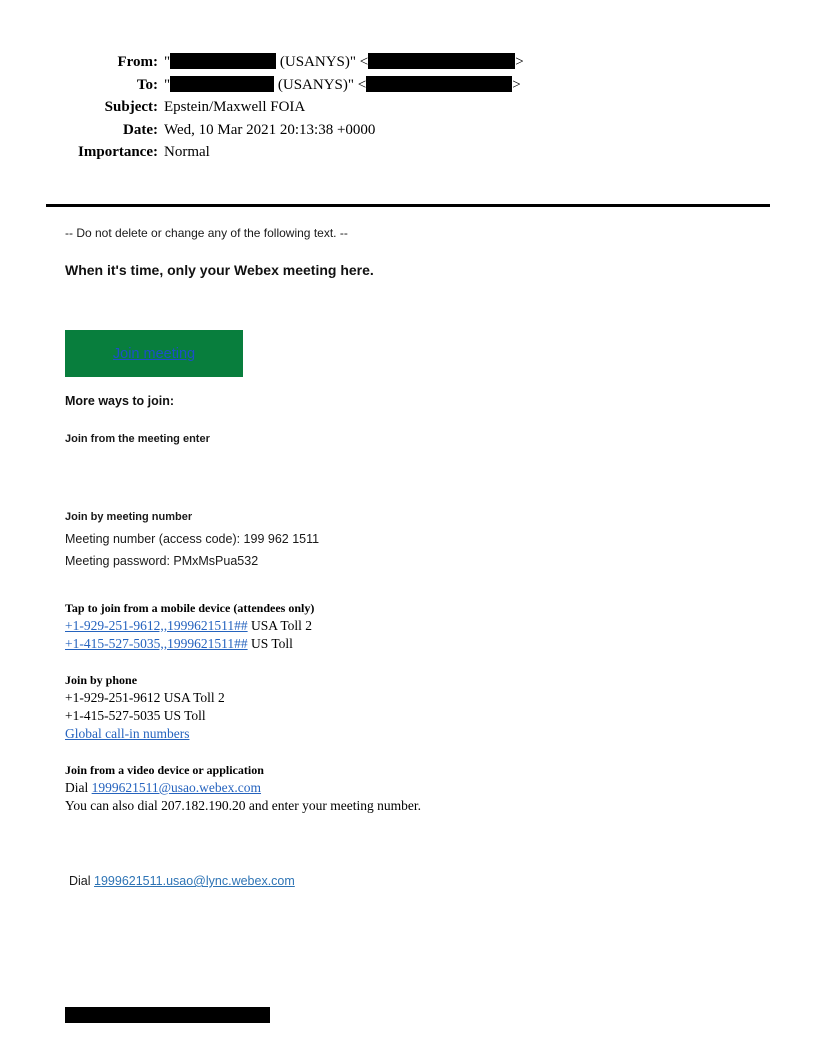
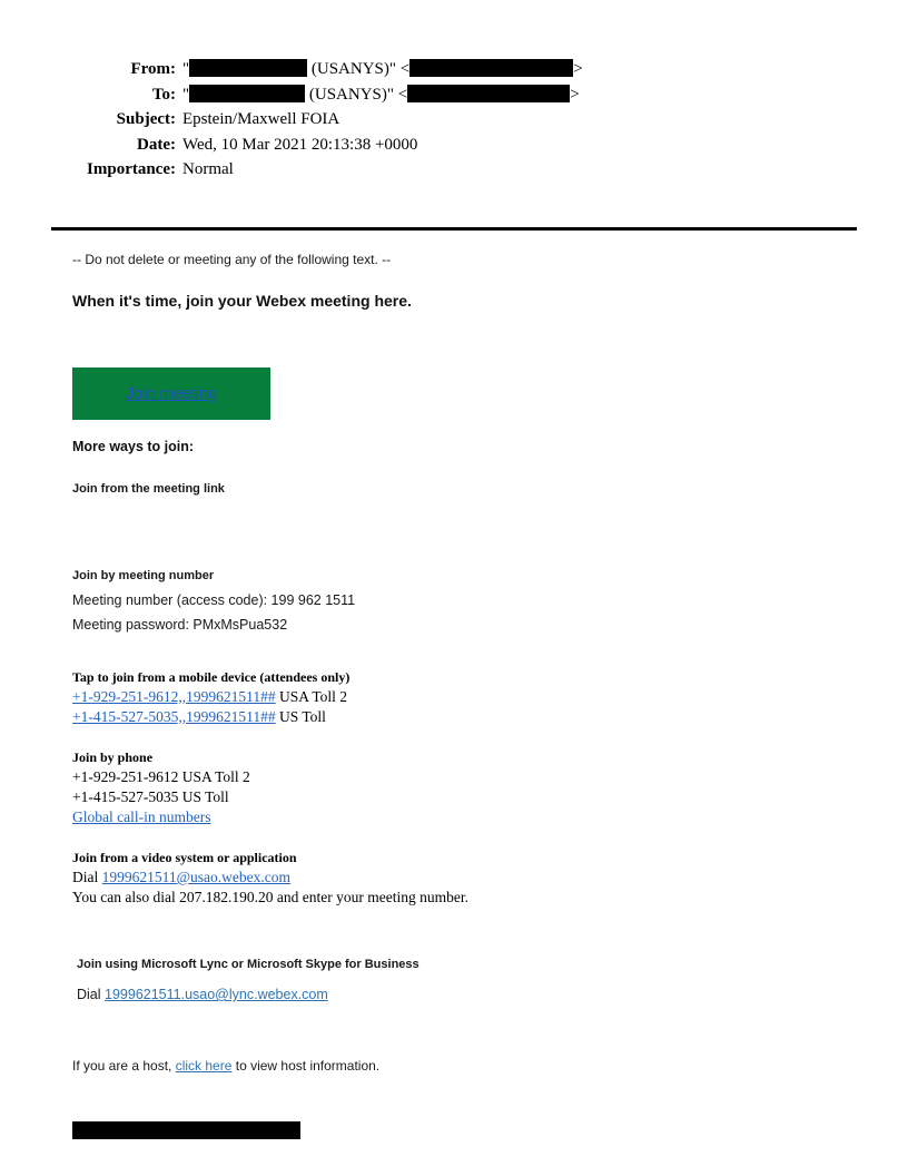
  From:
  " (USANYS)" < >
  To:
  " (USANYS)" < >
  Subject:
  Epstein/Maxwell FOIA
  Date:
  Wed, 10 Mar 2021 20:13:38 +0000
  Importance:
  Normal
- -- Do not delete or change any of the following text. --
+ -- Do not delete or meeting any of the following text. --
- When it's time, only your Webex meeting here.
+ When it's time, join your Webex meeting here.
  Join meeting
  More ways to join:
- Join from the meeting enter
+ Join from the meeting link
  Join by meeting number
  Meeting number (access code): 199 962 1511
  Meeting password: PMxMsPua532
  Tap to join from a mobile device (attendees only)
  +1-929-251-9612,,1999621511## USA Toll 2
  +1-415-527-5035,,1999621511## US Toll
  Join by phone
  +1-929-251-9612 USA Toll 2
  +1-415-527-5035 US Toll
  Global call-in numbers
- Join from a video device or application
+ Join from a video system or application
  Dial 1999621511@usao.webex.com
  You can also dial 207.182.190.20 and enter your meeting number.
+ Join using Microsoft Lync or Microsoft Skype for Business
  Dial 1999621511.usao@lync.webex.com
+ If you are a host, click here to view host information.
